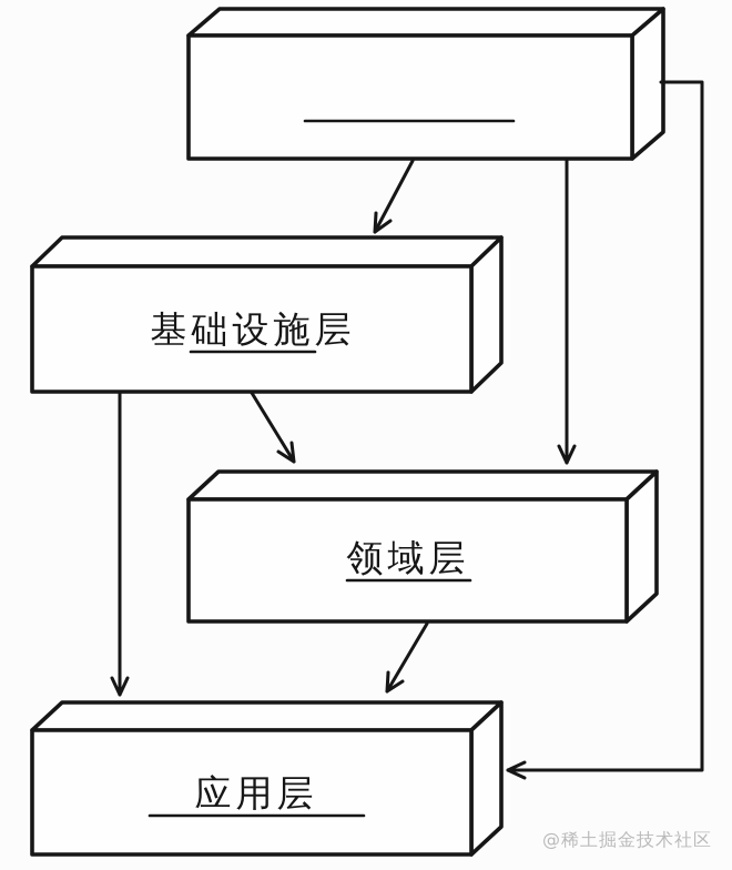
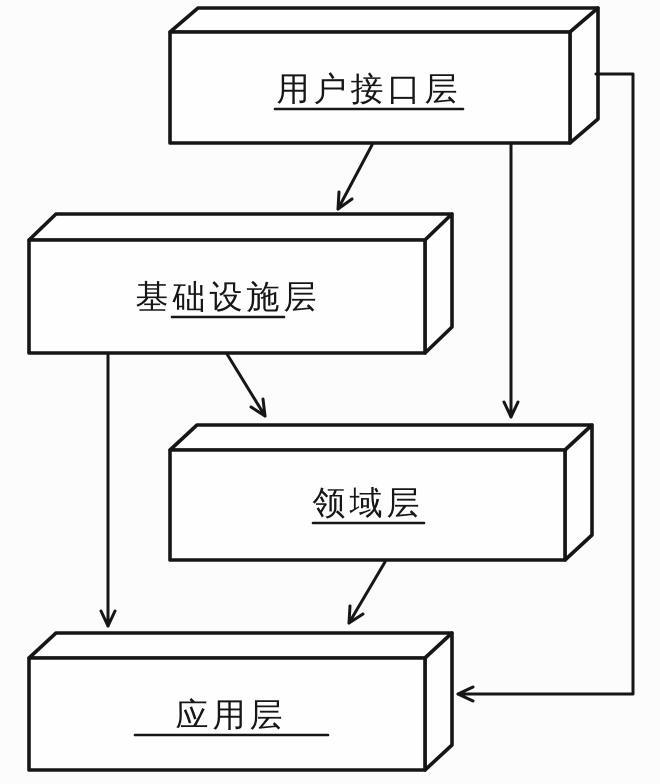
+ 用户接口层
  基础设施层
  领域层
  应用层
- @稀土掘金技术社区
